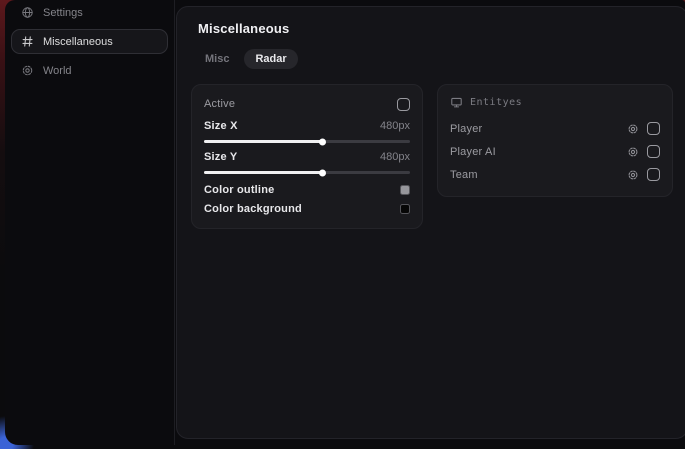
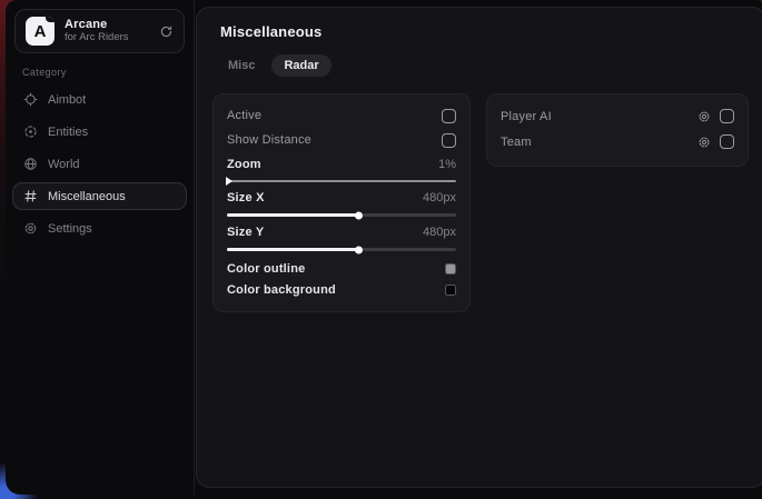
+ A
+ Arcane
+ for Arc Riders
+ Category
+ Aimbot
+ Entities
- Settings
+ World
  Miscellaneous
- World
+ Settings
  Miscellaneous
  Misc
  Radar
  Active
+ Show Distance
+ Zoom
+ 1%
  Size X
  480px
  Size Y
  480px
  Color outline
  Color background
- Entityes
- Player
  Player AI
  Team
